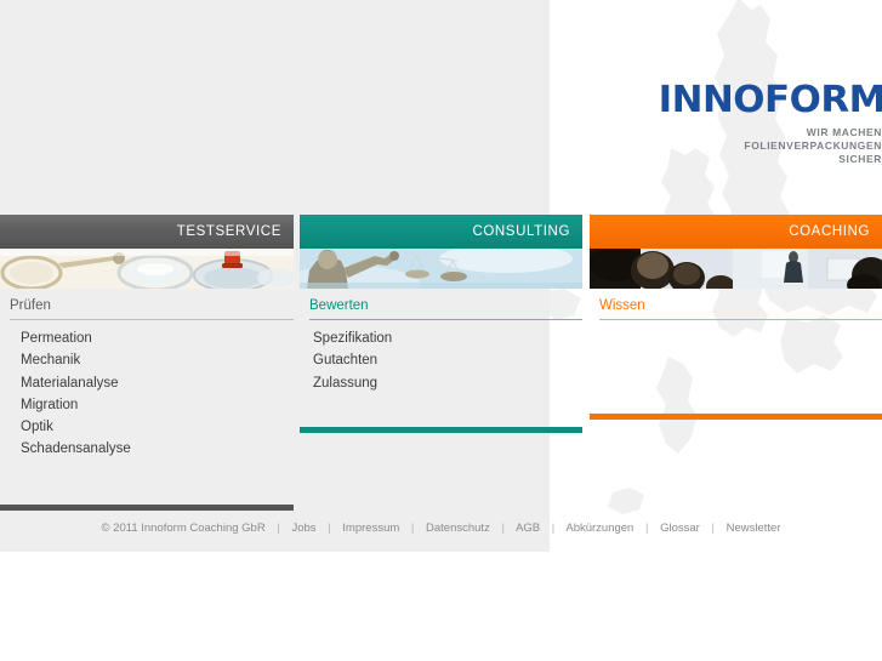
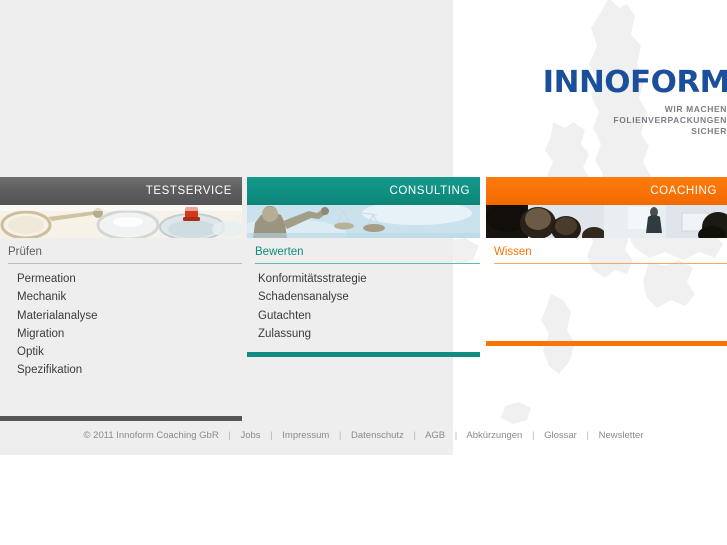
  INNOFORM
  WIR MACHEN
  FOLIENVERPACKUNGEN
  SICHER
  TESTSERVICE
  CONSULTING
  COACHING
  Prüfen
  Bewerten
  Wissen
  Permeation
  Mechanik
  Materialanalyse
  Migration
  Optik
- Schadensanalyse
+ Spezifikation
+ Konformitätsstrategie
- Spezifikation
+ Schadensanalyse
  Gutachten
  Zulassung
  © 2011 Innoform Coaching GbR | Jobs | Impressum | Datenschutz | AGB | Abkürzungen | Glossar | Newsletter
